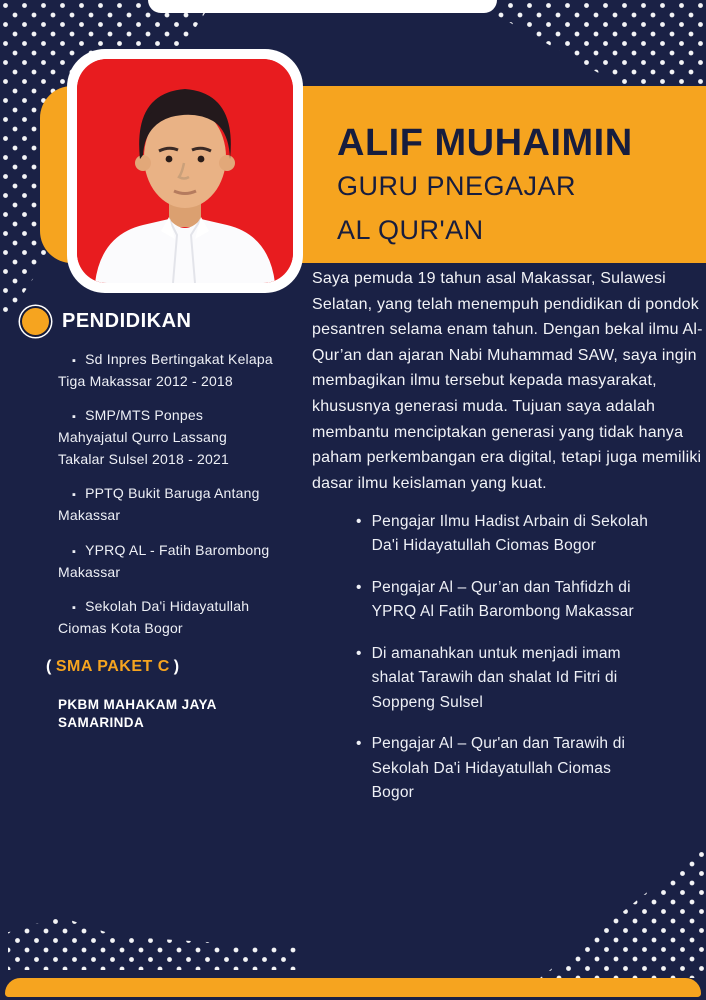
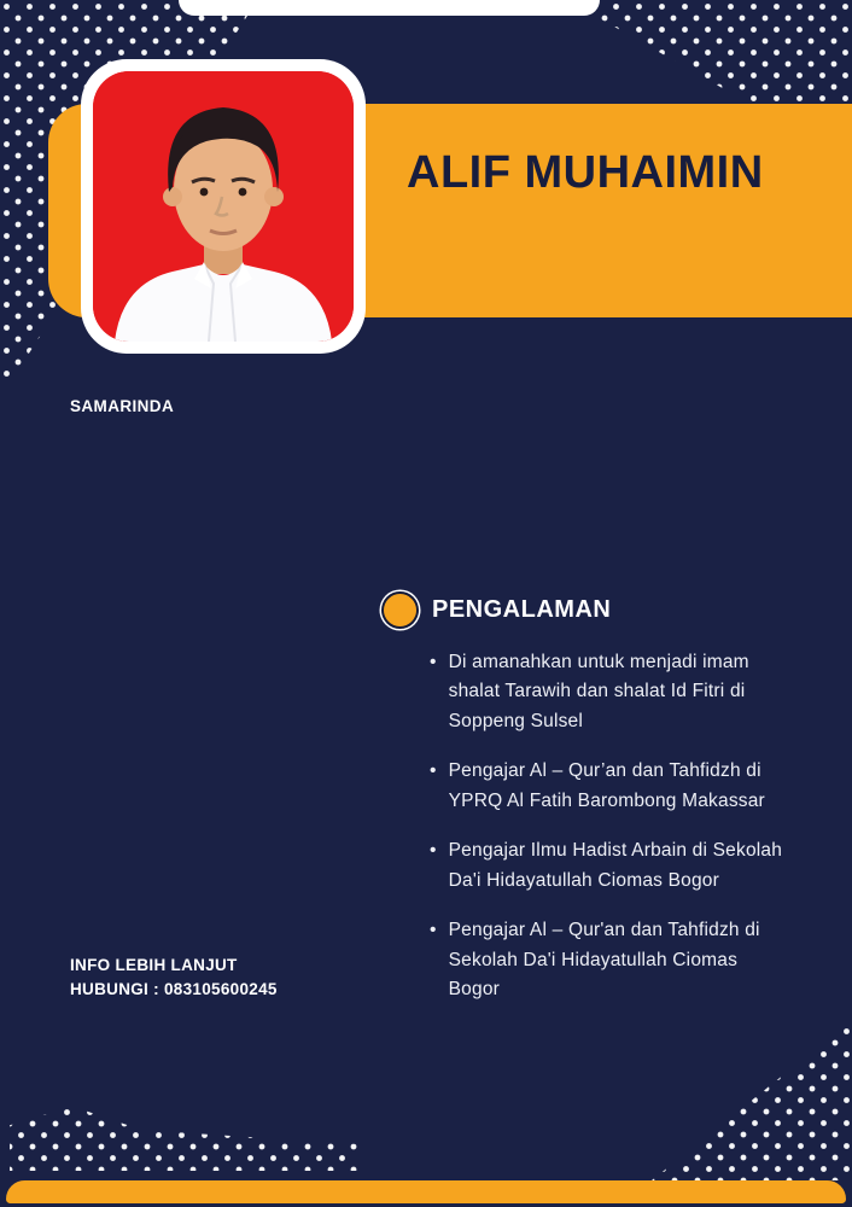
  ALIF MUHAIMIN
- GURU PNEGAJAR
- AL QUR'AN
- Saya pemuda 19 tahun asal Makassar, Sulawesi Selatan, yang telah menempuh pendidikan di pondok pesantren selama enam tahun. Dengan bekal ilmu Al-Qur’an dan ajaran Nabi Muhammad SAW, saya ingin membagikan ilmu tersebut kepada masyarakat, khususnya generasi muda. Tujuan saya adalah membantu menciptakan generasi yang tidak hanya paham perkembangan era digital, tetapi juga memiliki dasar ilmu keislaman yang kuat.
- PENDIDIKAN
- ▪ Sd Inpres Bertingakat Kelapa Tiga Makassar 2012 - 2018
- ▪ SMP/MTS Ponpes Mahyajatul Qurro Lassang Takalar Sulsel 2018 - 2021
- ▪ PPTQ Bukit Baruga Antang Makassar
- ▪ YPRQ AL - Fatih Barombong Makassar
- ▪ Sekolah Da'i Hidayatullah Ciomas Kota Bogor
- ( SMA PAKET C )
- PKBM MAHAKAM JAYA
  SAMARINDA
+ INFO LEBIH LANJUT
+ HUBUNGI : 083105600245
+ PENGALAMAN
  •
- Pengajar Ilmu Hadist Arbain di Sekolah Da'i Hidayatullah Ciomas Bogor
+ Di amanahkan untuk menjadi imam shalat Tarawih dan shalat Id Fitri di Soppeng Sulsel
  •
  Pengajar Al – Qur’an dan Tahfidzh di YPRQ Al Fatih Barombong Makassar
  •
- Di amanahkan untuk menjadi imam shalat Tarawih dan shalat Id Fitri di Soppeng Sulsel
+ Pengajar Ilmu Hadist Arbain di Sekolah Da'i Hidayatullah Ciomas Bogor
  •
- Pengajar Al – Qur'an dan Tarawih di Sekolah Da'i Hidayatullah Ciomas Bogor
+ Pengajar Al – Qur'an dan Tahfidzh di Sekolah Da'i Hidayatullah Ciomas Bogor
